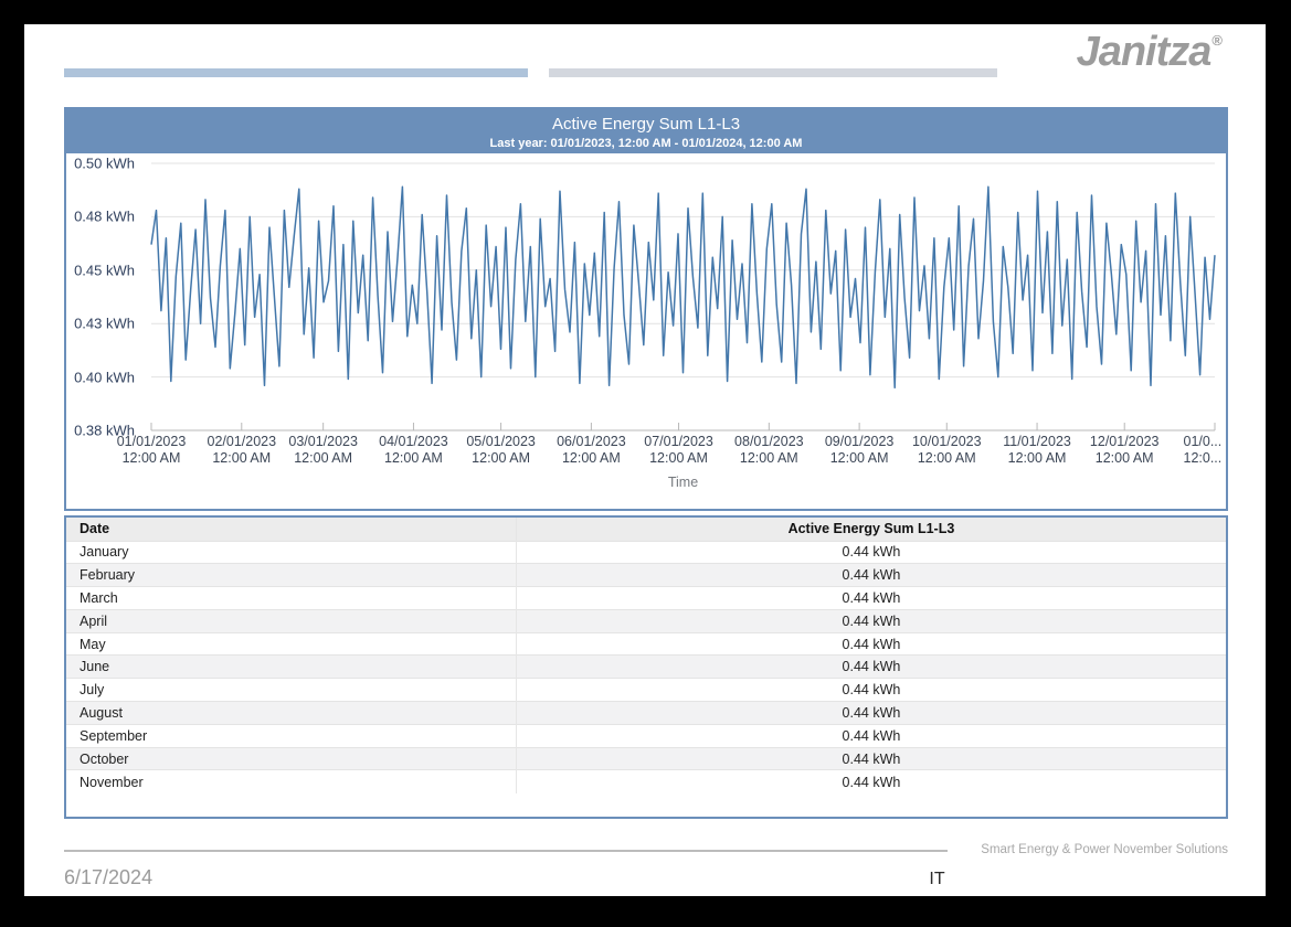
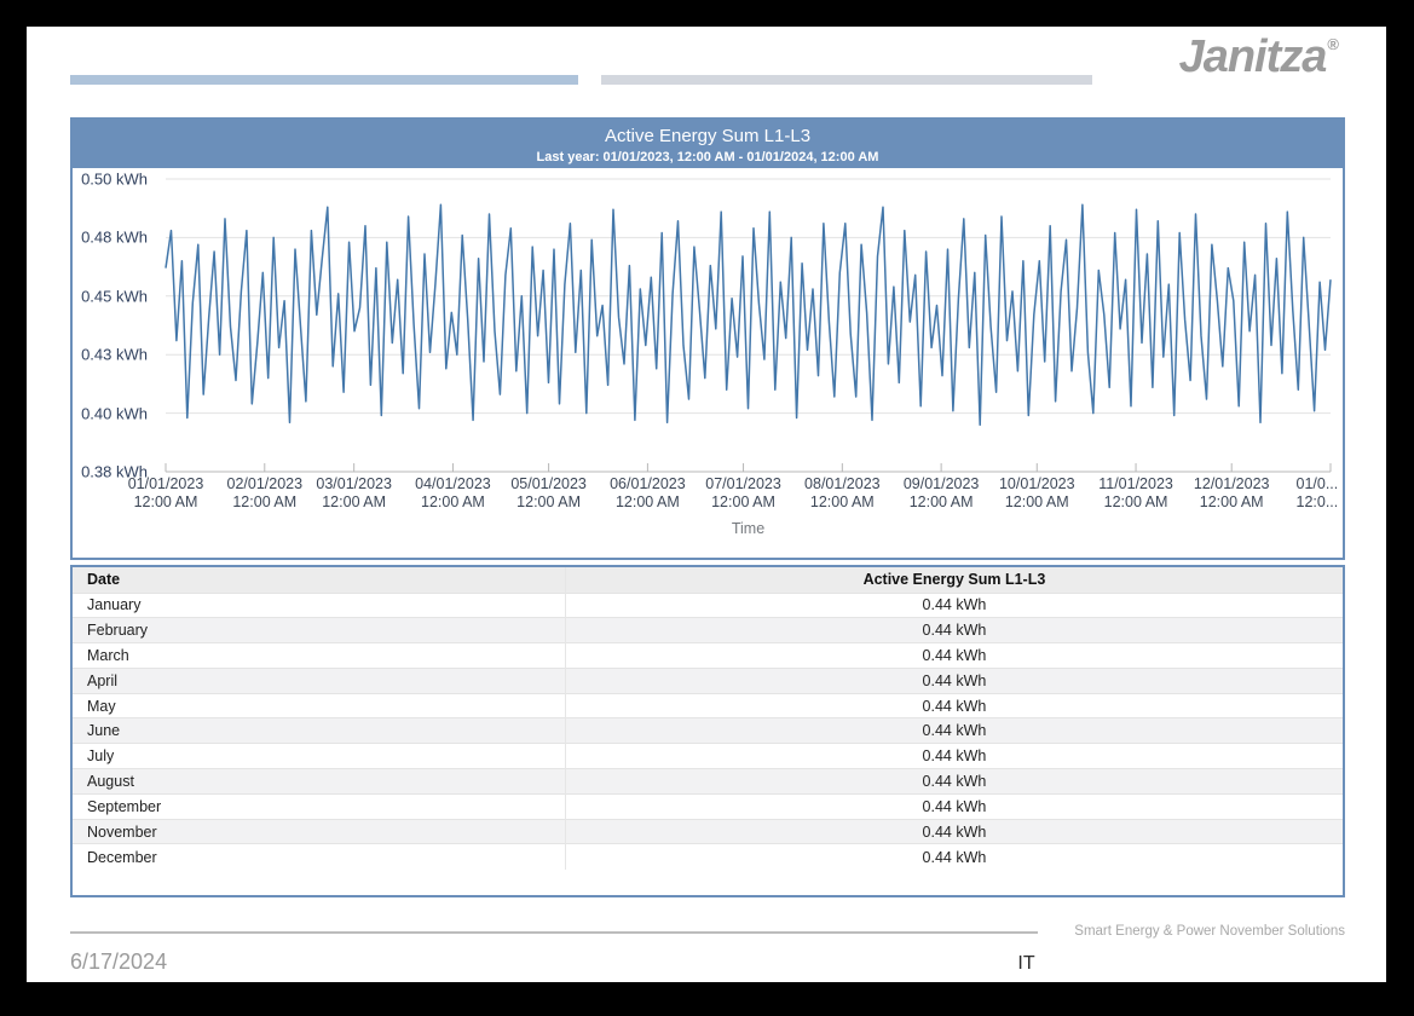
  Janitza®
  Active Energy Sum L1-L3
  Last year: 01/01/2023, 12:00 AM - 01/01/2024, 12:00 AM
  0.50 kWh
  0.48 kWh
  0.45 kWh
  0.43 kWh
  0.40 kWh
  0.38 kWh
  01/01/2023
  12:00 AM
  02/01/2023
  12:00 AM
  03/01/2023
  12:00 AM
  04/01/2023
  12:00 AM
  05/01/2023
  12:00 AM
  06/01/2023
  12:00 AM
  07/01/2023
  12:00 AM
  08/01/2023
  12:00 AM
  09/01/2023
  12:00 AM
  10/01/2023
  12:00 AM
  11/01/2023
  12:00 AM
  12/01/2023
  12:00 AM
  01/0...
  12:0...
  Time
  Date	Active Energy Sum L1-L3
  January	0.44 kWh
  February	0.44 kWh
  March	0.44 kWh
  April	0.44 kWh
  May	0.44 kWh
  June	0.44 kWh
  July	0.44 kWh
  August	0.44 kWh
  September	0.44 kWh
- October	0.44 kWh
  November	0.44 kWh
+ December	0.44 kWh
  Smart Energy & Power November Solutions
  6/17/2024
  IT
